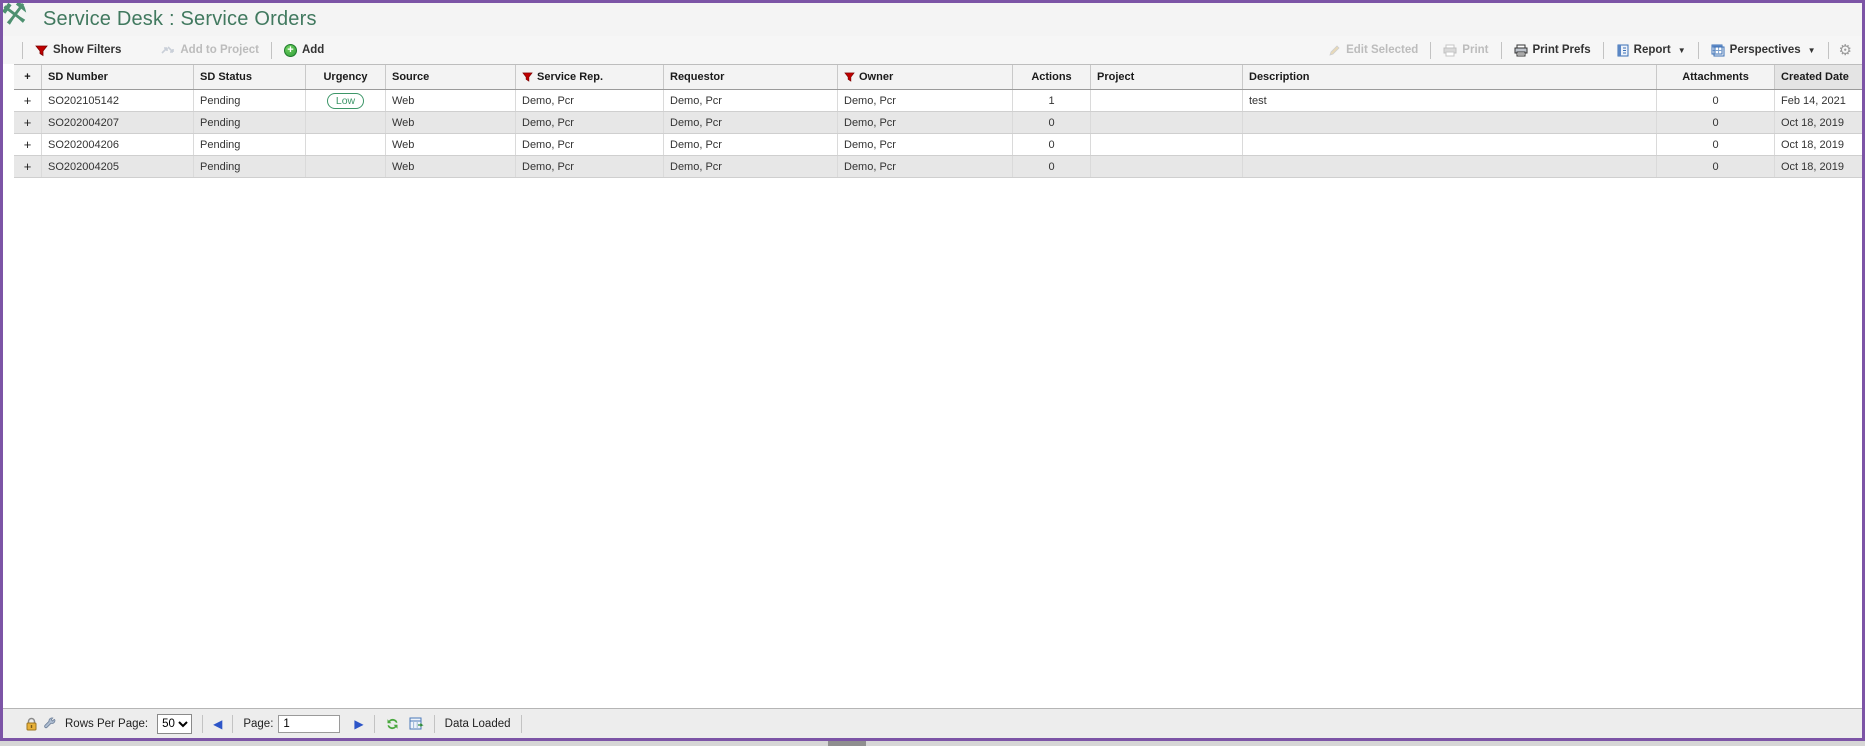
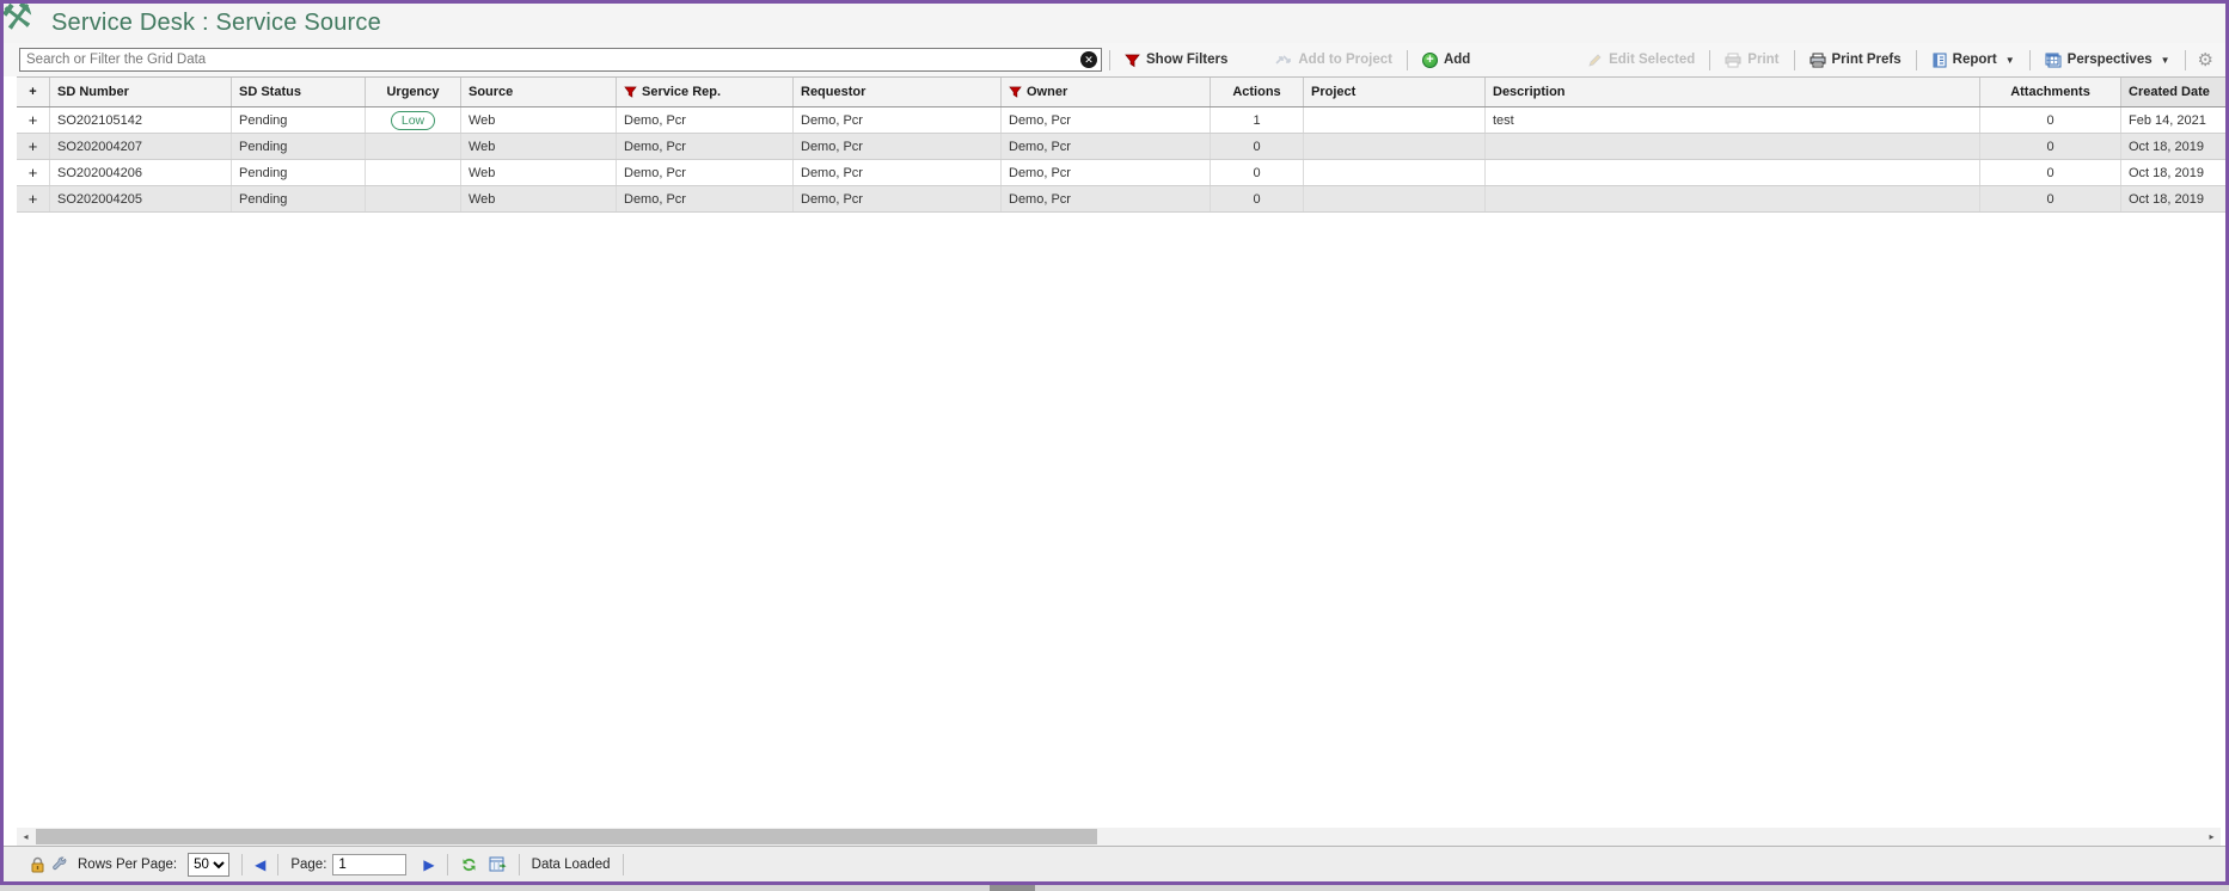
- Service Desk : Service Orders
+ Service Desk : Service Source
+ Search or Filter the Grid Data
+ ✕
  Show Filters
  Add to Project
  +
  Add
  Edit Selected
  Print
  Print Prefs
  Report
  ▼
  Perspectives
  ▼
  ⚙
  +
  SD Number
  SD Status
  Urgency
  Source
  Service Rep.
  Requestor
  Owner
  Actions
  Project
  Description
  Attachments
  Created Date
  +
  SO202105142
  Pending
  Low
  Web
  Demo, Pcr
  Demo, Pcr
  Demo, Pcr
  1
  test
  0
  Feb 14, 2021
  +
  SO202004207
  Pending
  Web
  Demo, Pcr
  Demo, Pcr
  Demo, Pcr
  0
  0
  Oct 18, 2019
  +
  SO202004206
  Pending
  Web
  Demo, Pcr
  Demo, Pcr
  Demo, Pcr
  0
  0
  Oct 18, 2019
  +
  SO202004205
  Pending
  Web
  Demo, Pcr
  Demo, Pcr
  Demo, Pcr
  0
  0
  Oct 18, 2019
+ ◂
+ ▸
  Rows Per Page:
  50
  ◀
  Page:
  1
  ▶
  Data Loaded
